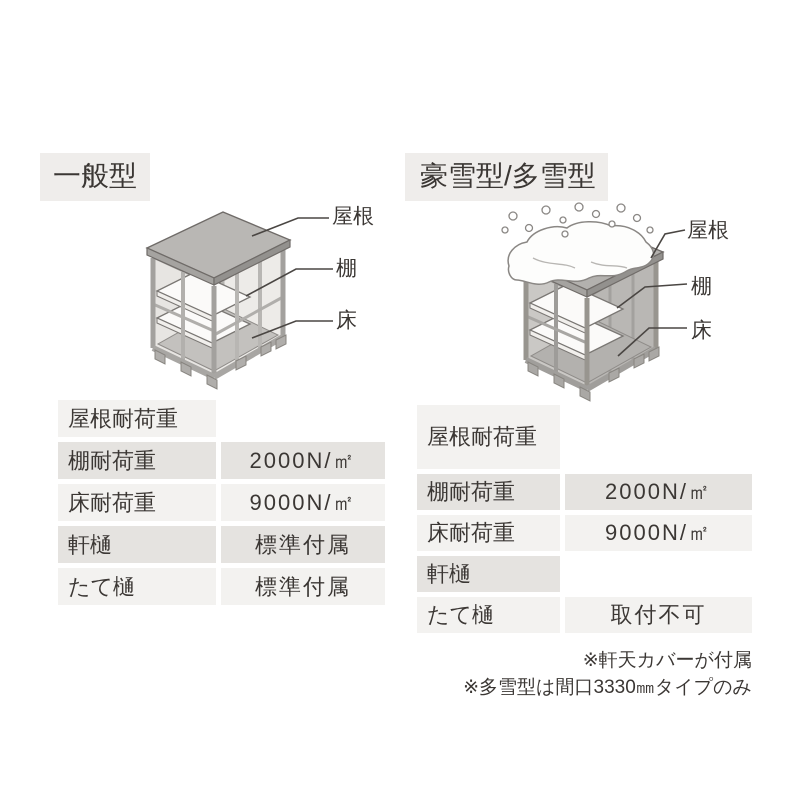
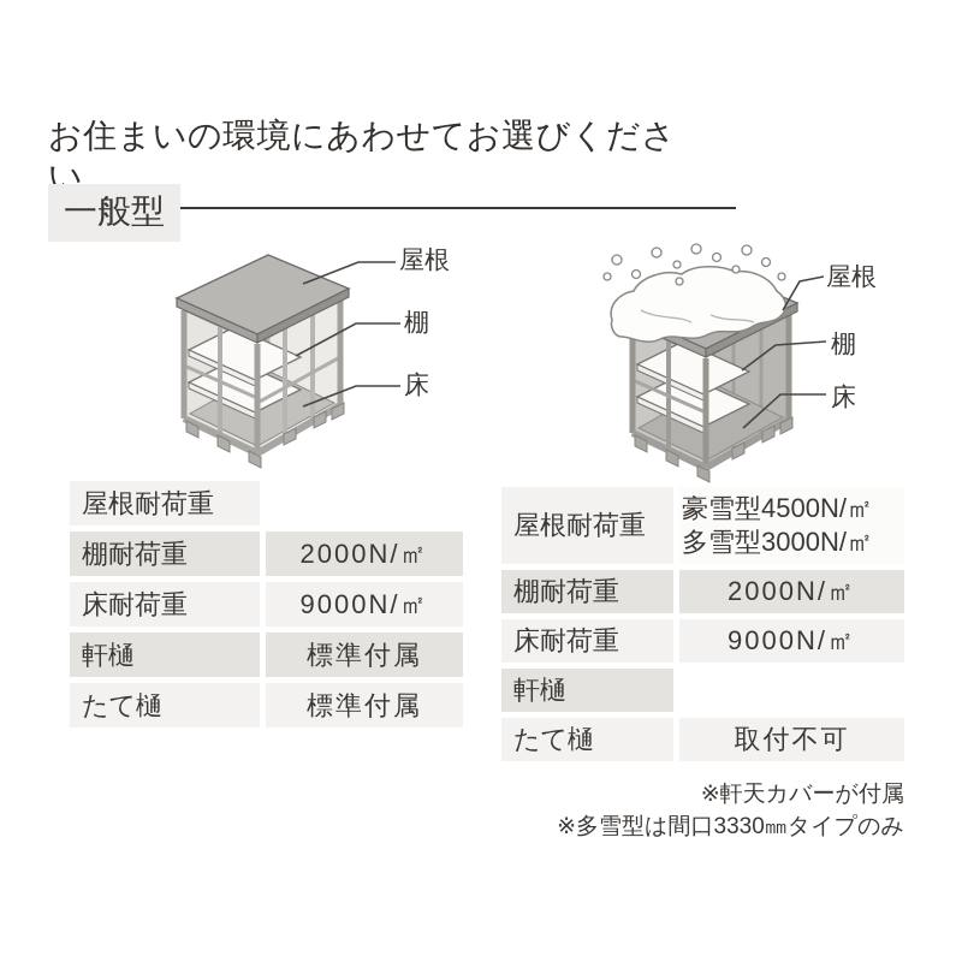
+ お住まいの環境にあわせてお選びください。
  一般型
- 豪雪型/多雪型
  屋根
  棚
  床
  屋根
  棚
  床
  屋根耐荷重
  棚耐荷重
  2000N/㎡
  床耐荷重
  9000N/㎡
  軒樋
  標準付属
  たて樋
  標準付属
  屋根耐荷重
+ 豪雪型4500N/㎡
+ 多雪型3000N/㎡
  棚耐荷重
  2000N/㎡
  床耐荷重
  9000N/㎡
  軒樋
  たて樋
  取付不可
  ※軒天カバーが付属
  ※多雪型は間口3330㎜タイプのみ
